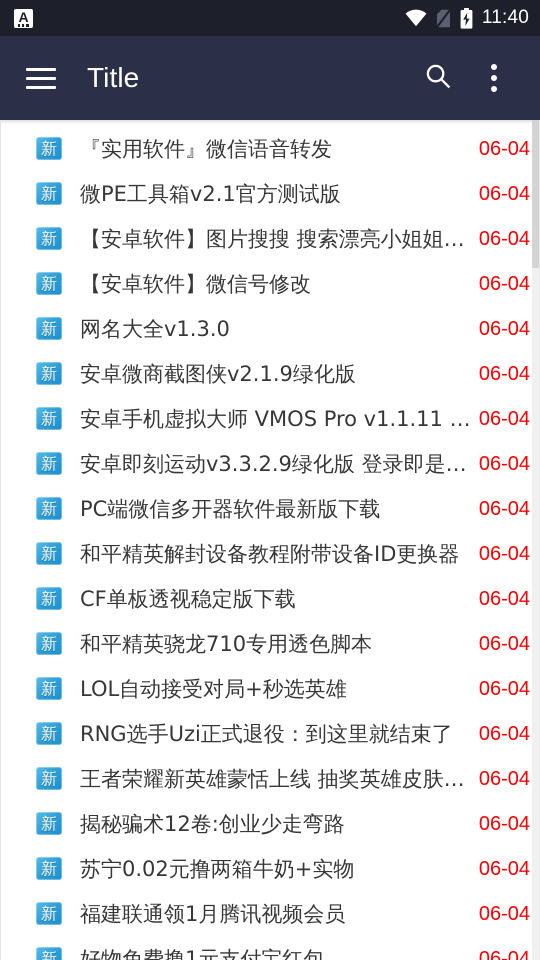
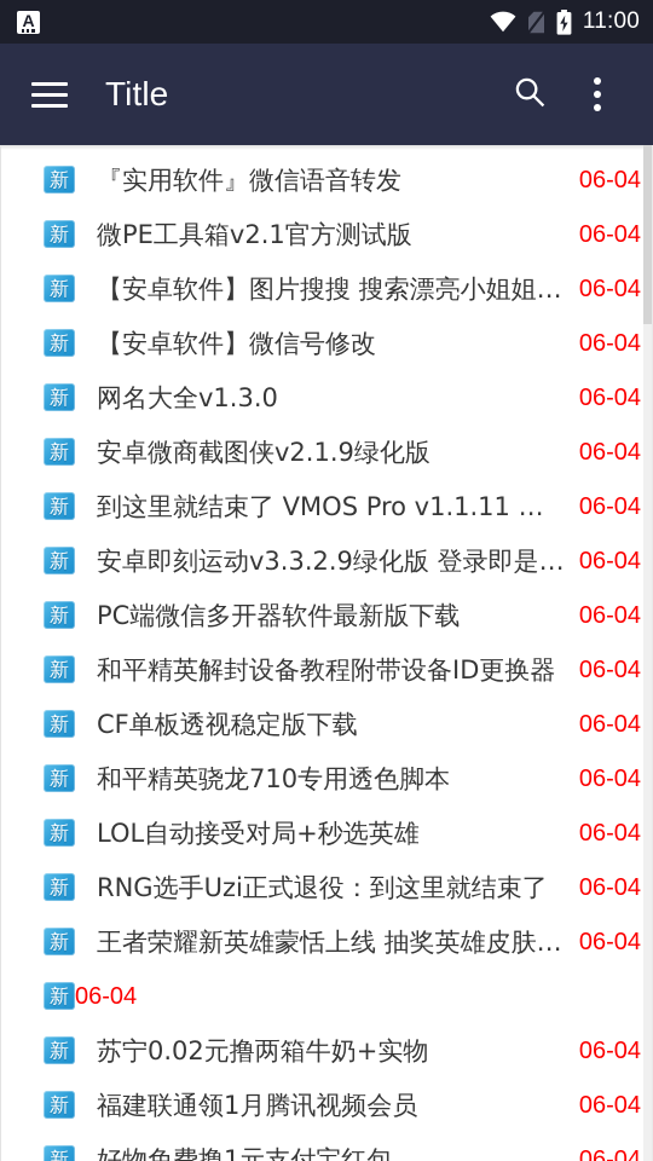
  A
- 11:40
+ 11:00
  Title
  新
  『实用软件』微信语音转发
  06-04
  新
  微PE工具箱v2.1官方测试版
  06-04
  新
  【安卓软件】图片搜搜 搜索漂亮小姐姐…
  06-04
  新
  【安卓软件】微信号修改
  06-04
  新
  网名大全v1.3.0
  06-04
  新
  安卓微商截图侠v2.1.9绿化版
  06-04
  新
- 安卓手机虚拟大师 VMOS Pro v1.1.11 …
+ 到这里就结束了 VMOS Pro v1.1.11 …
  06-04
  新
  安卓即刻运动v3.3.2.9绿化版 登录即是…
  06-04
  新
  PC端微信多开器软件最新版下载
  06-04
  新
  和平精英解封设备教程附带设备ID更换器
  06-04
  新
  CF单板透视稳定版下载
  06-04
  新
  和平精英骁龙710专用透色脚本
  06-04
  新
  LOL自动接受对局+秒选英雄
  06-04
  新
  RNG选手Uzi正式退役：到这里就结束了
  06-04
  新
  王者荣耀新英雄蒙恬上线 抽奖英雄皮肤…
  06-04
  新
- 揭秘骗术12卷:创业少走弯路
  06-04
  新
  苏宁0.02元撸两箱牛奶+实物
  06-04
  新
  福建联通领1月腾讯视频会员
  06-04
  新
  好物免费撸1元支付宝红包
  06-04
